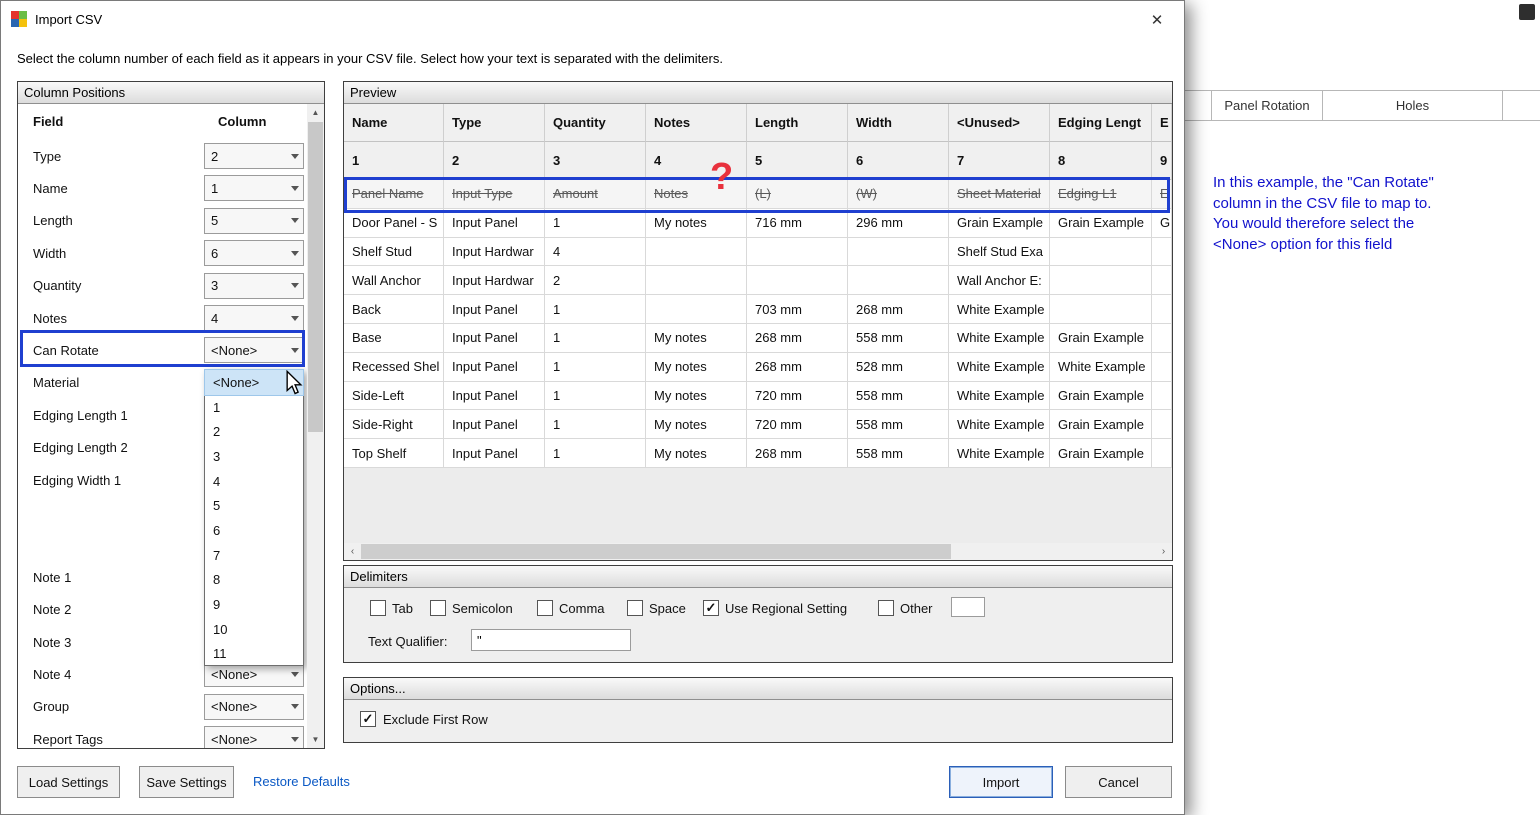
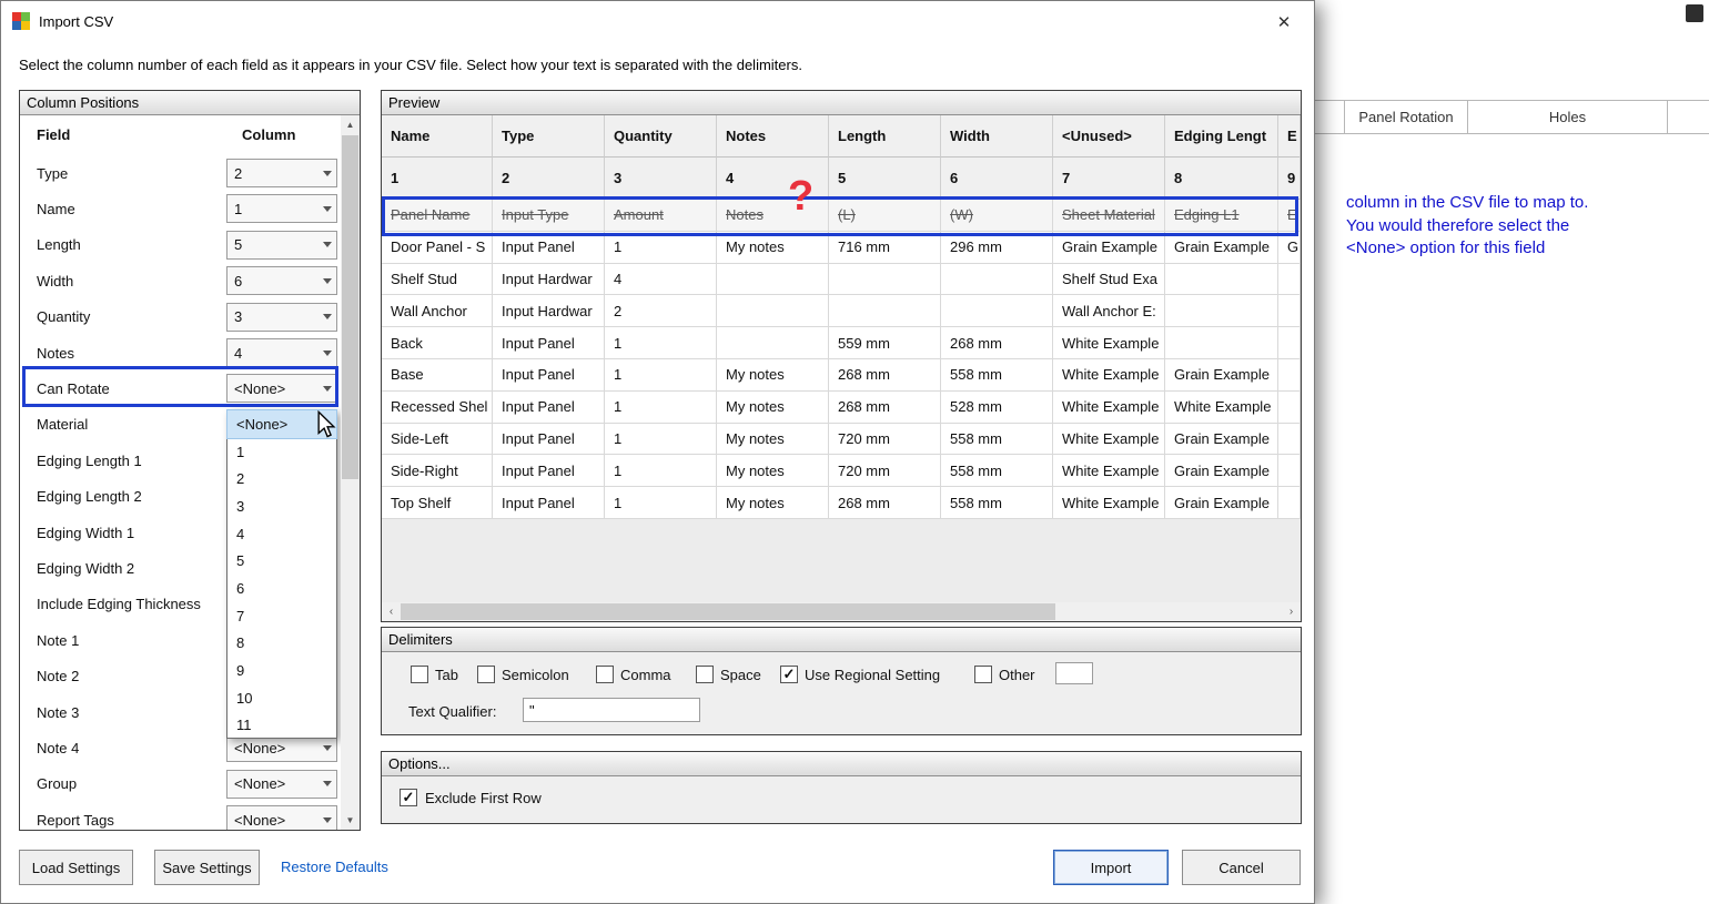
  Panel Rotation
  Holes
- In this example, the "Can Rotate"
  column in the CSV file to map to.
  You would therefore select the
  <None> option for this field
  Import CSV
  ✕
  Select the column number of each field as it appears in your CSV file. Select how your text is separated with the delimiters.
  Column Positions
  Field
  Column
  Type
  2
  Name
  1
  Length
  5
  Width
  6
  Quantity
  3
  Notes
  4
  Can Rotate
  <None>
  Material
  Edging Length 1
  Edging Length 2
  Edging Width 1
+ Edging Width 2
+ Include Edging Thickness
  Note 1
  Note 2
  Note 3
  Note 4
  <None>
  Group
  <None>
  Report Tags
  <None>
  <None>
  1
  2
  3
  4
  5
  6
  7
  8
  9
  10
  11
  ▲
  ▼
  Preview
  Name
  Type
  Quantity
  Notes
  Length
  Width
  <Unused>
  Edging Lengt
  E
  1
  2
  3
  4
  5
  6
  7
  8
  9
  Panel Name
  Input Type
  Amount
  Notes
  (L)
  (W)
  Sheet Material
  Edging L1
  E
  Door Panel - S
  Input Panel
  1
  My notes
  716 mm
  296 mm
  Grain Example
  Grain Example
  G
  Shelf Stud
  Input Hardwar
  4
  Shelf Stud Exa
  Wall Anchor
  Input Hardwar
  2
  Wall Anchor E:
  Back
  Input Panel
  1
- 703 mm
+ 559 mm
  268 mm
  White Example
  Base
  Input Panel
  1
  My notes
  268 mm
  558 mm
  White Example
  Grain Example
  Recessed Shel
  Input Panel
  1
  My notes
  268 mm
  528 mm
  White Example
  White Example
  Side-Left
  Input Panel
  1
  My notes
  720 mm
  558 mm
  White Example
  Grain Example
  Side-Right
  Input Panel
  1
  My notes
  720 mm
  558 mm
  White Example
  Grain Example
  Top Shelf
  Input Panel
  1
  My notes
  268 mm
  558 mm
  White Example
  Grain Example
  ?
  ‹
  ›
  Delimiters
  Tab
  Semicolon
  Comma
  Space
  Use Regional Setting
  Other
  Text Qualifier:
  "
  Options...
  Exclude First Row
  Load Settings
  Save Settings
  Restore Defaults
  Import
  Cancel
